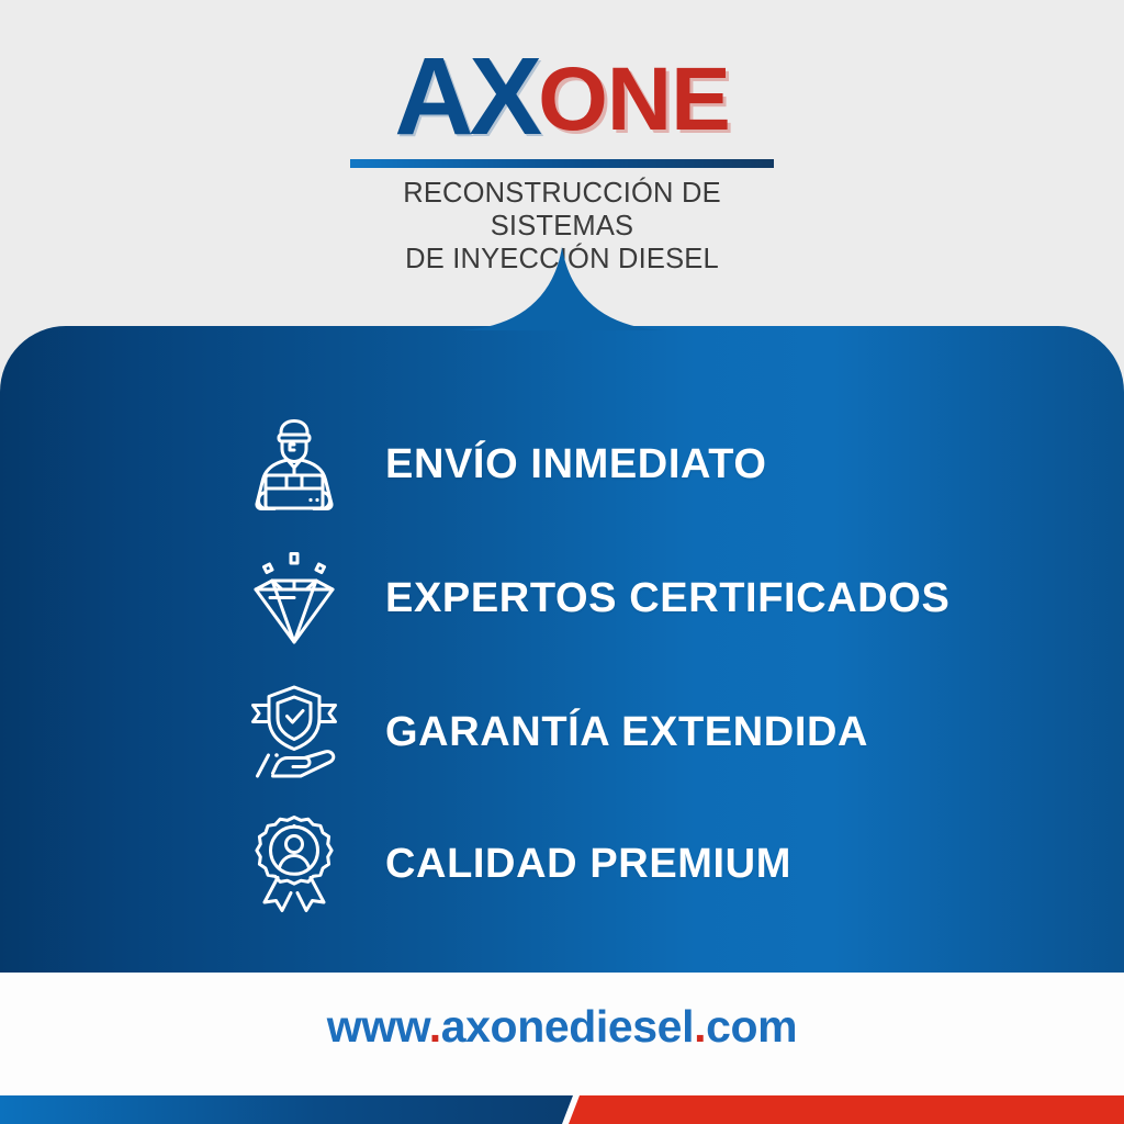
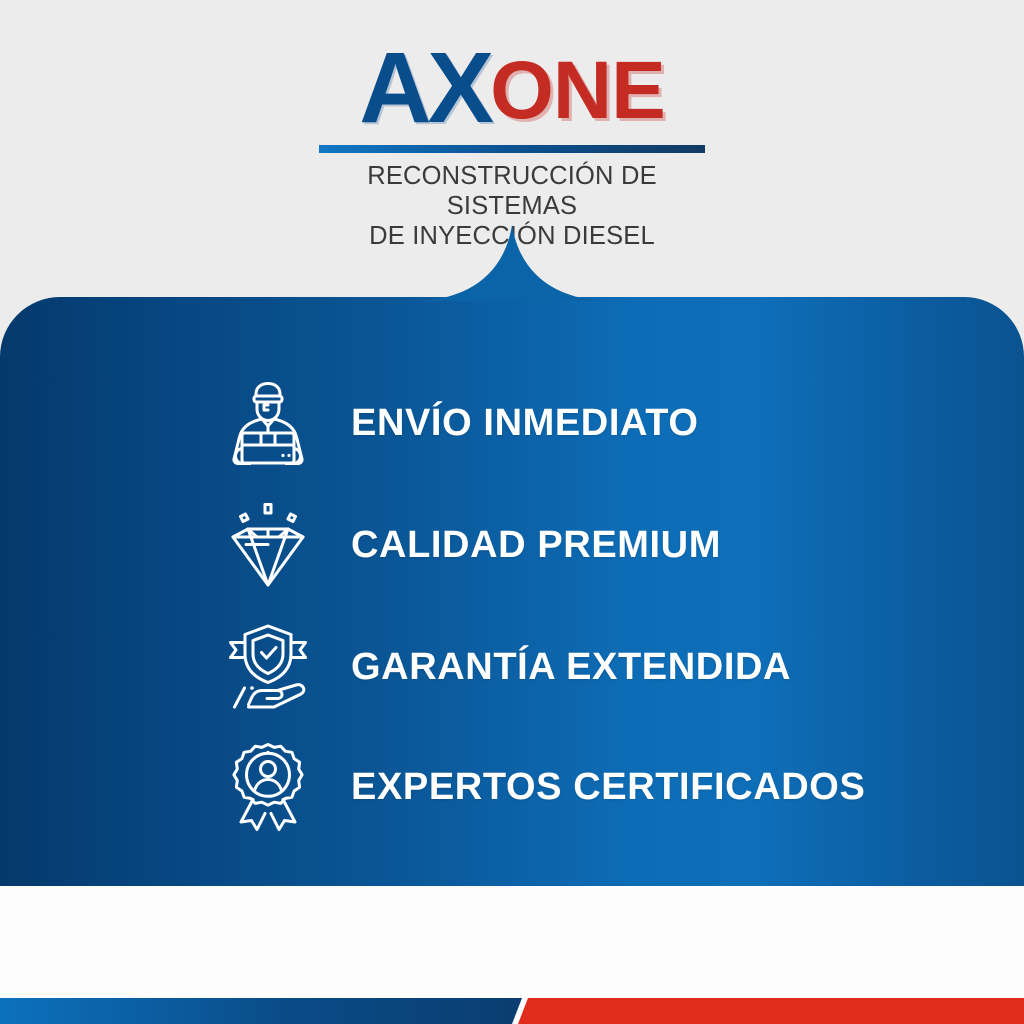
  AXONE
  RECONSTRUCCIÓN DE SISTEMAS
  DE INYECCÓN DIESEL
  ENVÍO INMEDIATO
- EXPERTOS CERTIFICADOS
+ CALIDAD PREMIUM
  GARANTÍA EXTENDIDA
- CALIDAD PREMIUM
+ EXPERTOS CERTIFICADOS
- www.axonediesel.com
